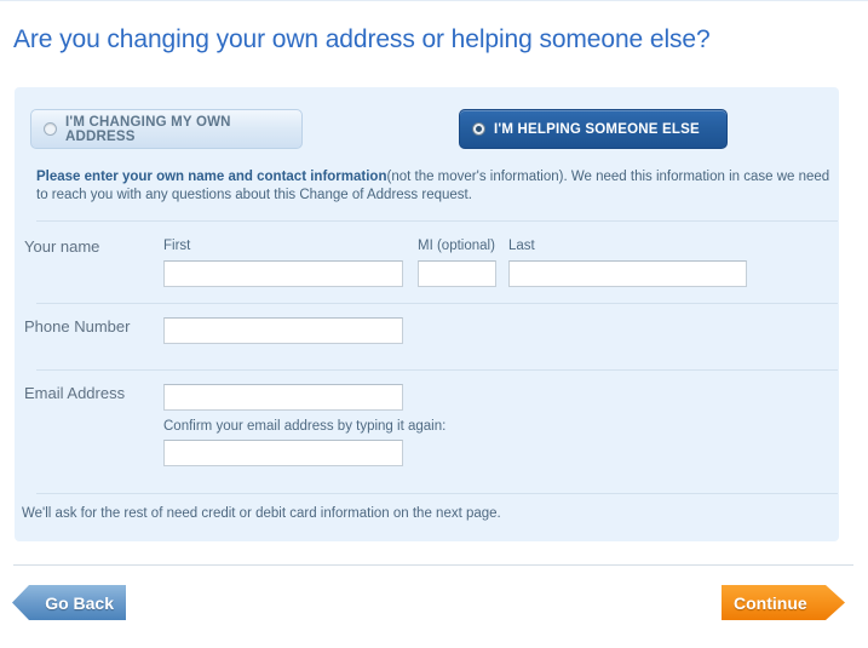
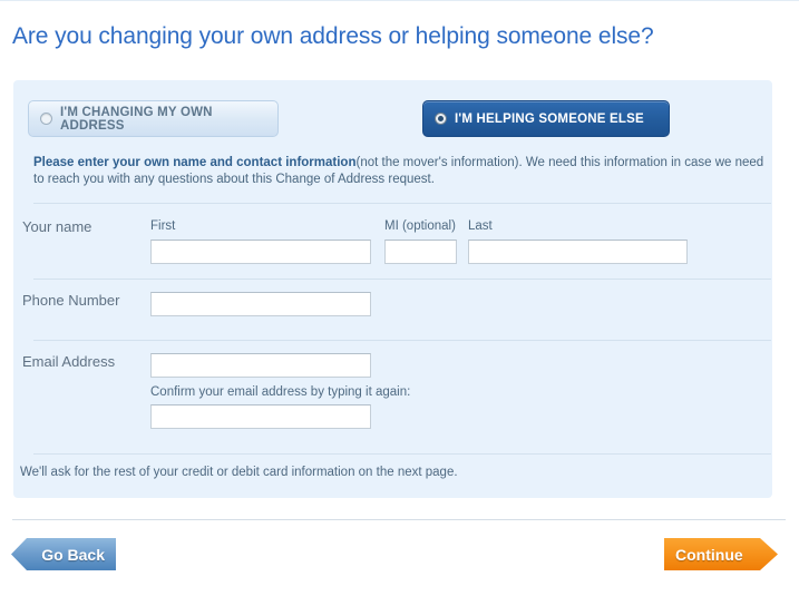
  Are you changing your own address or helping someone else?
  I'M CHANGING MY OWN ADDRESS
  I'M HELPING SOMEONE ELSE
  Please enter your own name and contact information(not the mover's information). We need this information in case we need to reach you with any questions about this Change of Address request.
  Your name
  First
  MI (optional)
  Last
  Phone Number
  Email Address
  Confirm your email address by typing it again:
- We'll ask for the rest of need credit or debit card information on the next page.
+ We'll ask for the rest of your credit or debit card information on the next page.
  Go Back
  Continue
